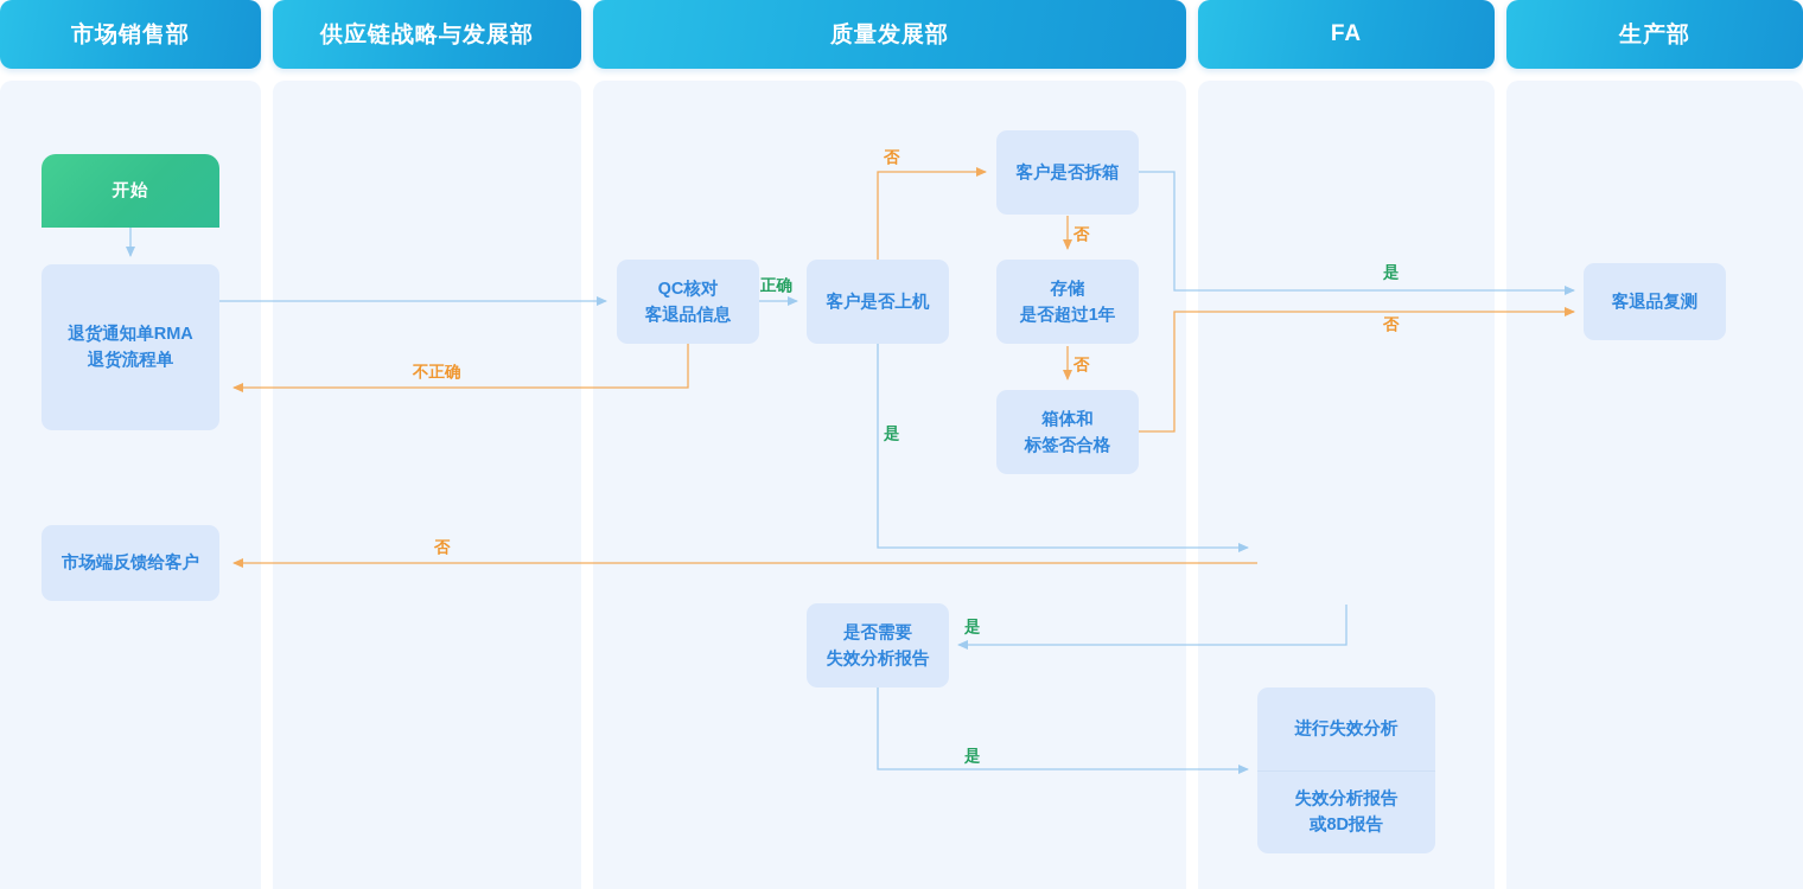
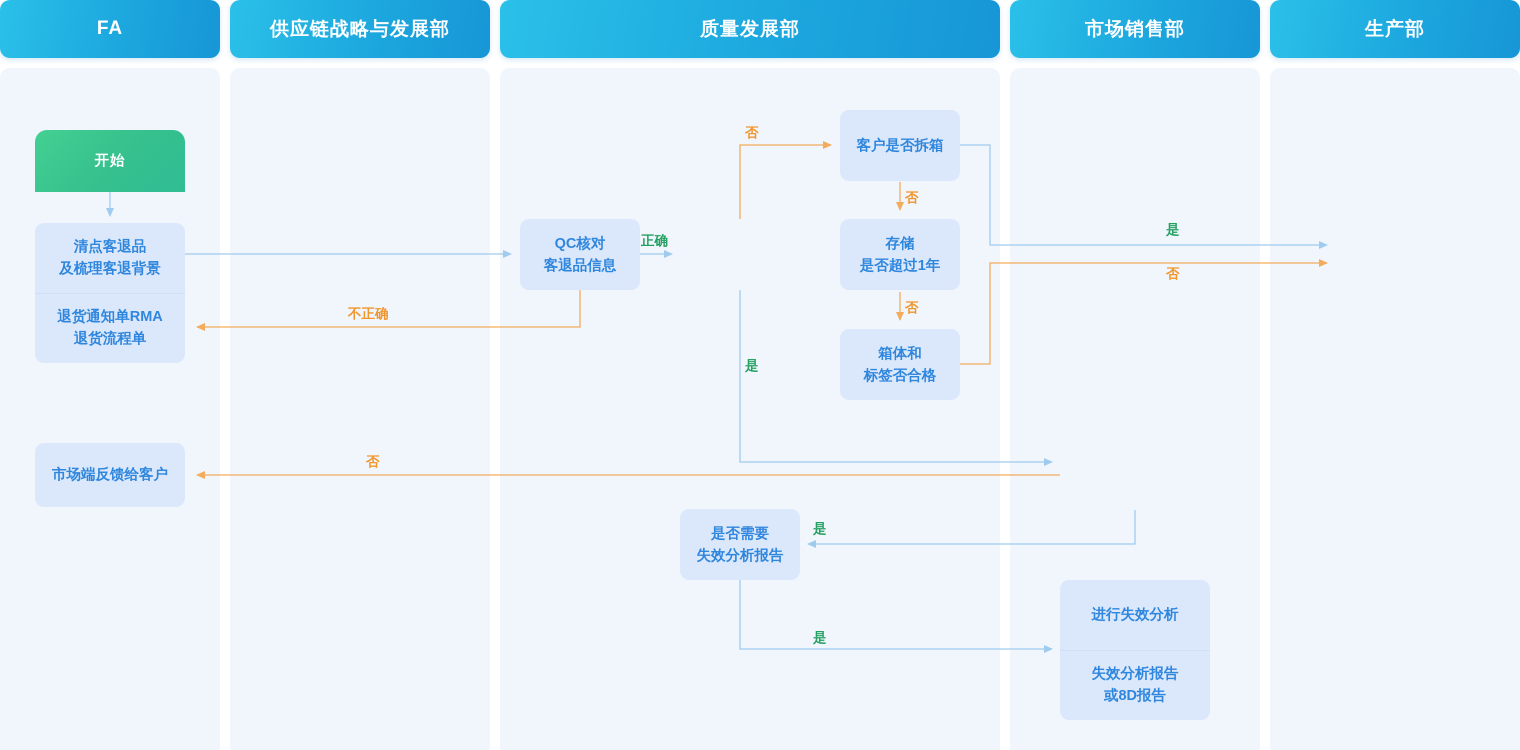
- 市场销售部
+ FA
  供应链战略与发展部
  质量发展部
- FA
+ 市场销售部
  生产部
  开始
+ 清点客退品
+ 及梳理客退背景
  退货通知单RMA
  退货流程单
  市场端反馈给客户
  QC核对
  客退品信息
- 客户是否上机
  客户是否拆箱
  存储
  是否超过1年
  箱体和
  标签否合格
  是否需要
  失效分析报告
  进行失效分析
  失效分析报告
  或8D报告
- 客退品复测
  正确
  不正确
  否
  否
  否
  是
  是
  否
  否
  是
  是
